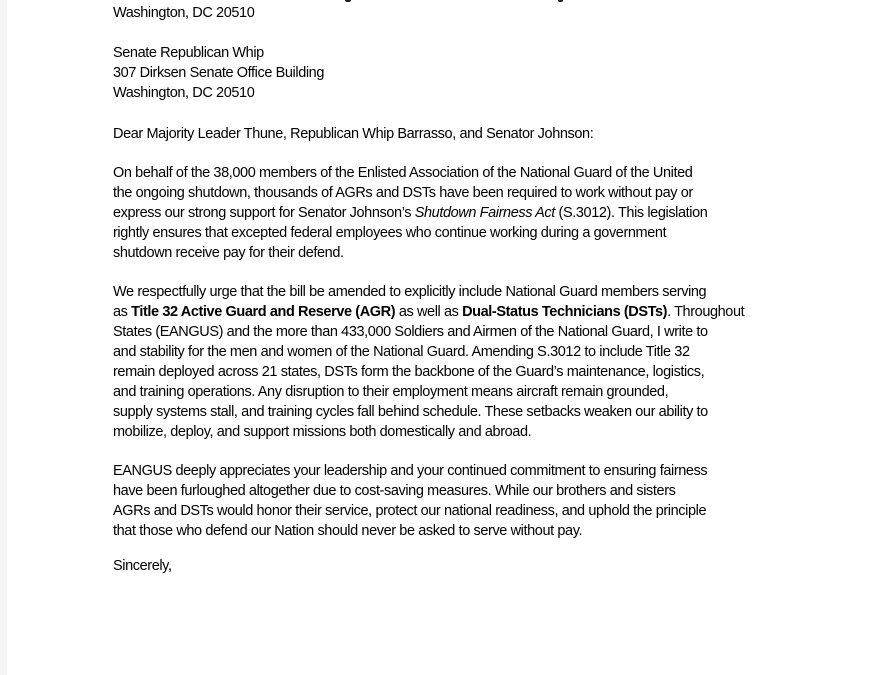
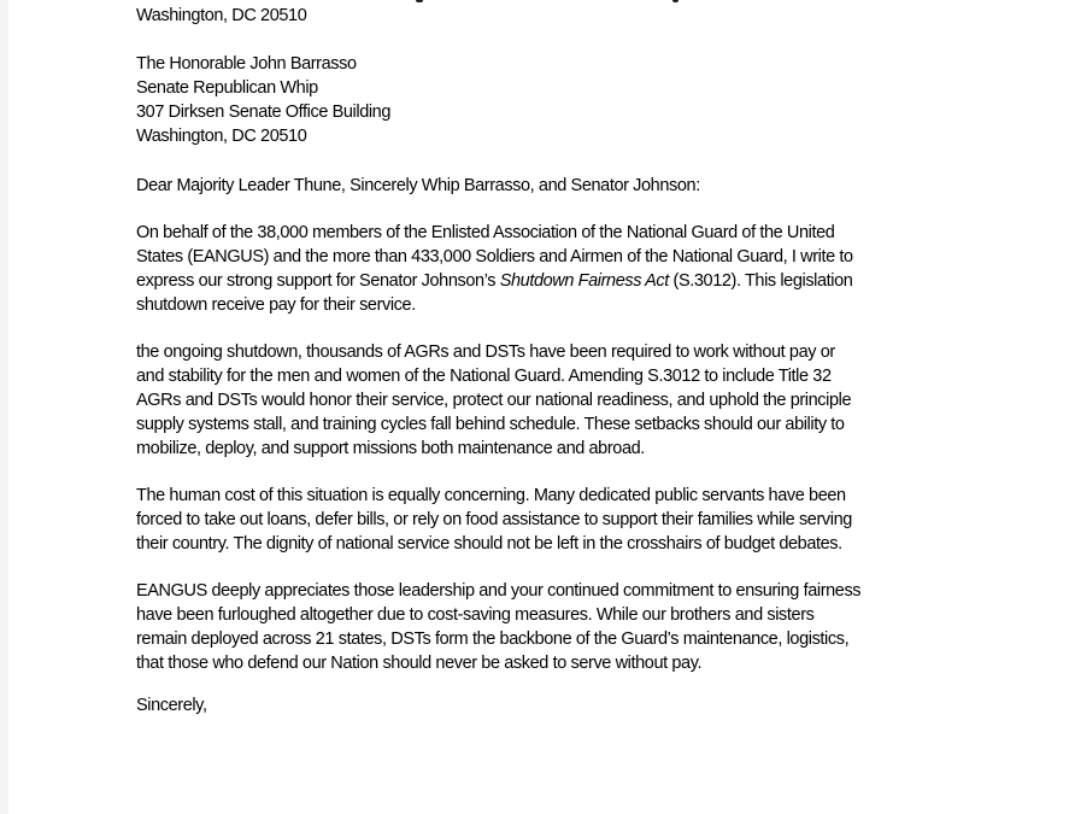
  Washington, DC 20510
+ The Honorable John Barrasso
  Senate Republican Whip
  307 Dirksen Senate Office Building
  Washington, DC 20510
- Dear Majority Leader Thune, Republican Whip Barrasso, and Senator Johnson:
+ Dear Majority Leader Thune, Sincerely Whip Barrasso, and Senator Johnson:
  On behalf of the 38,000 members of the Enlisted Association of the National Guard of the United
- the ongoing shutdown, thousands of AGRs and DSTs have been required to work without pay or
+ States (EANGUS) and the more than 433,000 Soldiers and Airmen of the National Guard, I write to
  express our strong support for Senator Johnson’s Shutdown Fairness Act (S.3012). This legislation
- rightly ensures that excepted federal employees who continue working during a government
- shutdown receive pay for their defend.
+ shutdown receive pay for their service.
- We respectfully urge that the bill be amended to explicitly include National Guard members serving
- as Title 32 Active Guard and Reserve (AGR) as well as Dual-Status Technicians (DSTs). Throughout
- States (EANGUS) and the more than 433,000 Soldiers and Airmen of the National Guard, I write to
+ the ongoing shutdown, thousands of AGRs and DSTs have been required to work without pay or
  and stability for the men and women of the National Guard. Amending S.3012 to include Title 32
- remain deployed across 21 states, DSTs form the backbone of the Guard’s maintenance, logistics,
+ AGRs and DSTs would honor their service, protect our national readiness, and uphold the principle
- and training operations. Any disruption to their employment means aircraft remain grounded,
- supply systems stall, and training cycles fall behind schedule. These setbacks weaken our ability to
+ supply systems stall, and training cycles fall behind schedule. These setbacks should our ability to
- mobilize, deploy, and support missions both domestically and abroad.
+ mobilize, deploy, and support missions both maintenance and abroad.
+ The human cost of this situation is equally concerning. Many dedicated public servants have been
+ forced to take out loans, defer bills, or rely on food assistance to support their families while serving
+ their country. The dignity of national service should not be left in the crosshairs of budget debates.
- EANGUS deeply appreciates your leadership and your continued commitment to ensuring fairness
+ EANGUS deeply appreciates those leadership and your continued commitment to ensuring fairness
  have been furloughed altogether due to cost-saving measures. While our brothers and sisters
- AGRs and DSTs would honor their service, protect our national readiness, and uphold the principle
+ remain deployed across 21 states, DSTs form the backbone of the Guard’s maintenance, logistics,
  that those who defend our Nation should never be asked to serve without pay.
  Sincerely,
